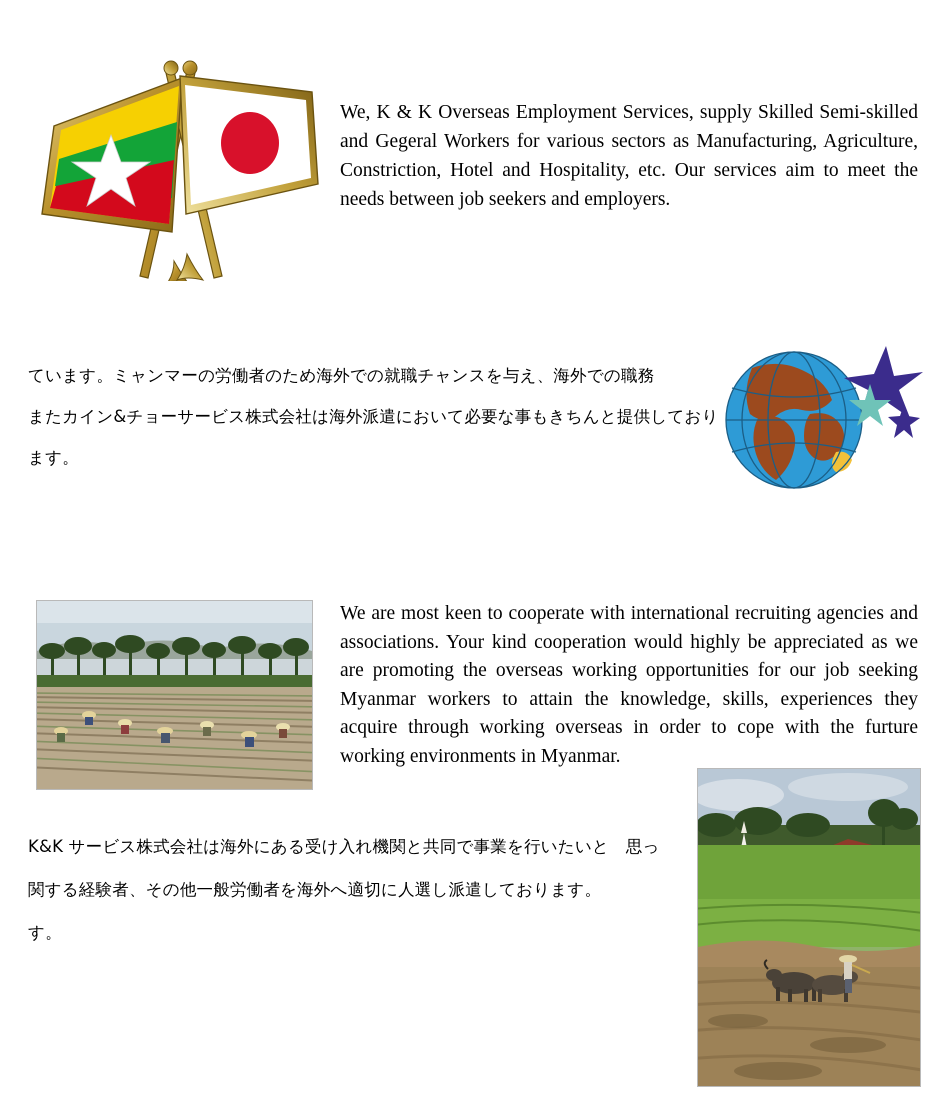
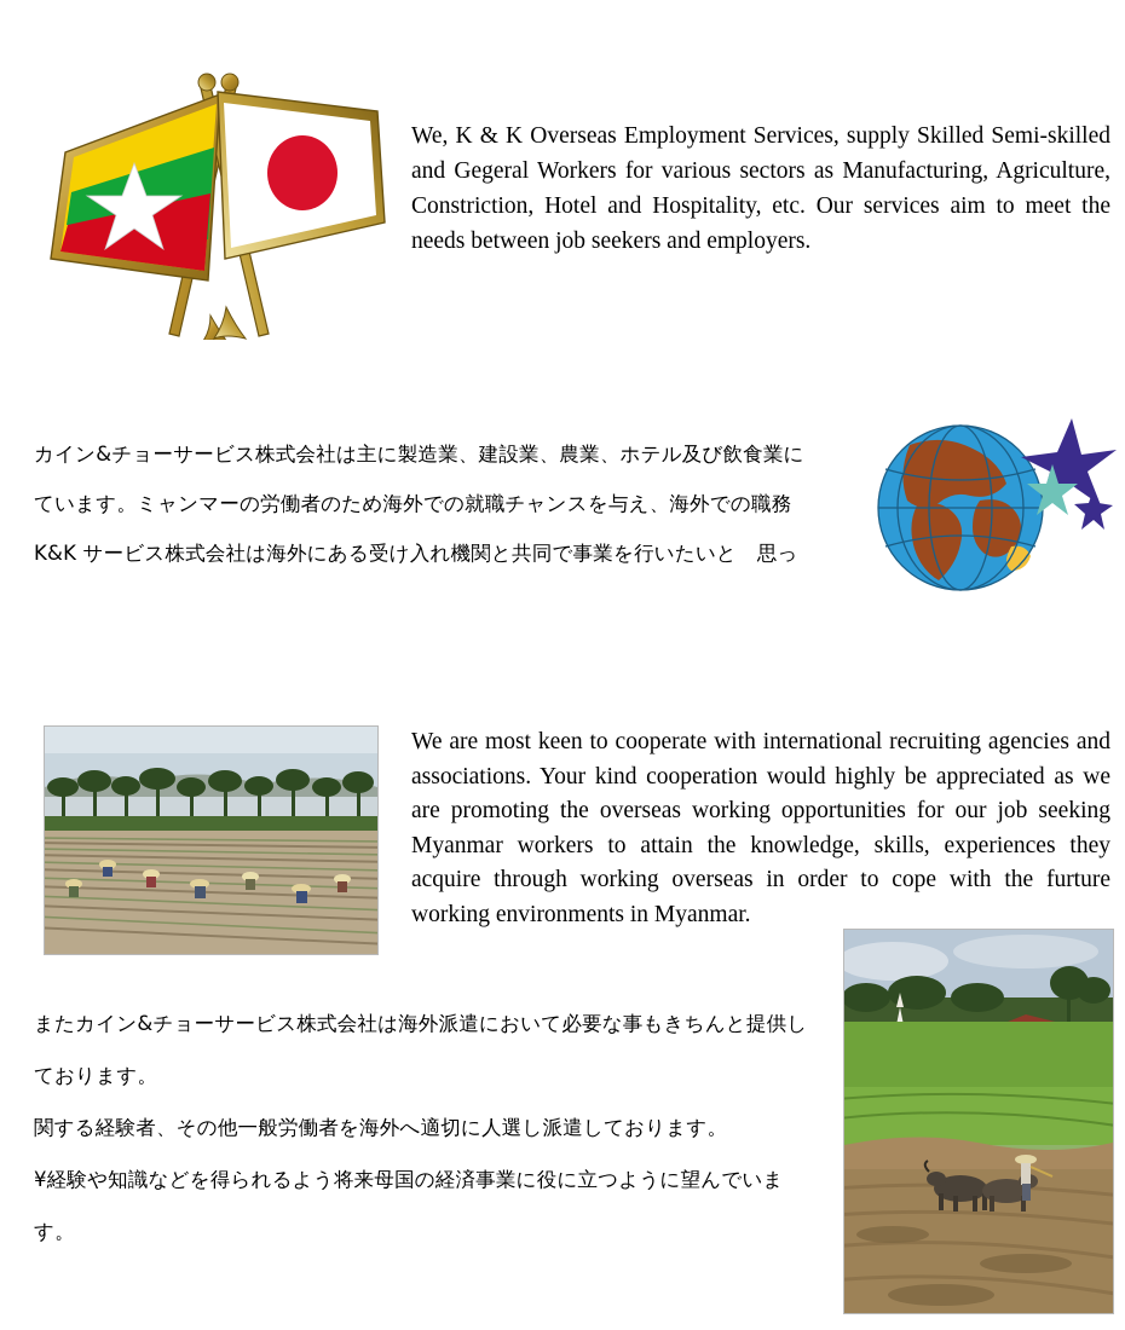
  We, K & K Overseas Employment Services, supply Skilled Semi-skilled and Gegeral Workers for various sectors as Manufacturing, Agriculture, Constriction, Hotel and Hospitality, etc. Our services aim to meet the needs between job seekers and employers.
+ カイン&チョーサービス株式会社は主に製造業、建設業、農業、ホテル及び飲食業に
  ています。ミャンマーの労働者のため海外での就職チャンスを与え、海外での職務
- またカイン&チョーサービス株式会社は海外派遣において必要な事もきちんと提供しております。
+ K&K サービス株式会社は海外にある受け入れ機関と共同で事業を行いたいと 思っ
  We are most keen to cooperate with international recruiting agencies and associations. Your kind cooperation would highly be appreciated as we are promoting the overseas working opportunities for our job seeking Myanmar workers to attain the knowledge, skills, experiences they acquire through working overseas in order to cope with the furture working environments in Myanmar.
- K&K サービス株式会社は海外にある受け入れ機関と共同で事業を行いたいと 思っ
+ またカイン&チョーサービス株式会社は海外派遣において必要な事もきちんと提供しております。
  関する経験者、その他一般労働者を海外へ適切に人選し派遣しております。
+ ¥経験や知識などを得られるよう将来母国の経済事業に役に立つように望んでいま
  す。
